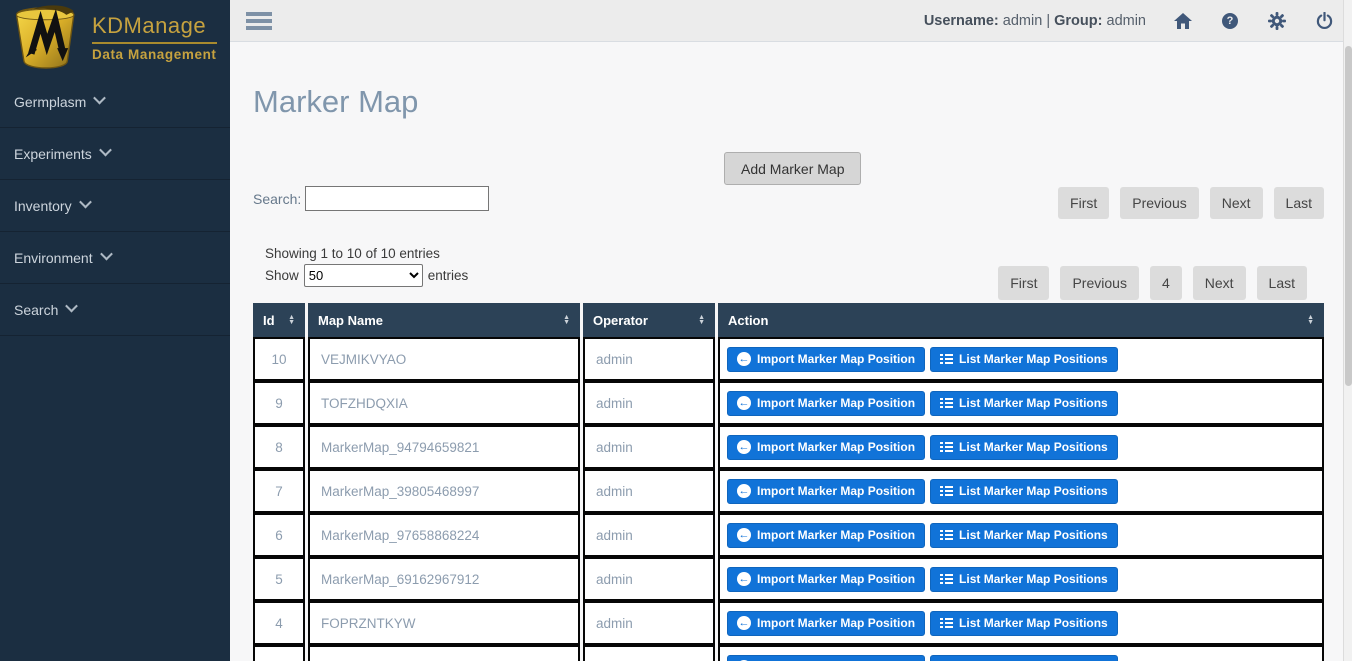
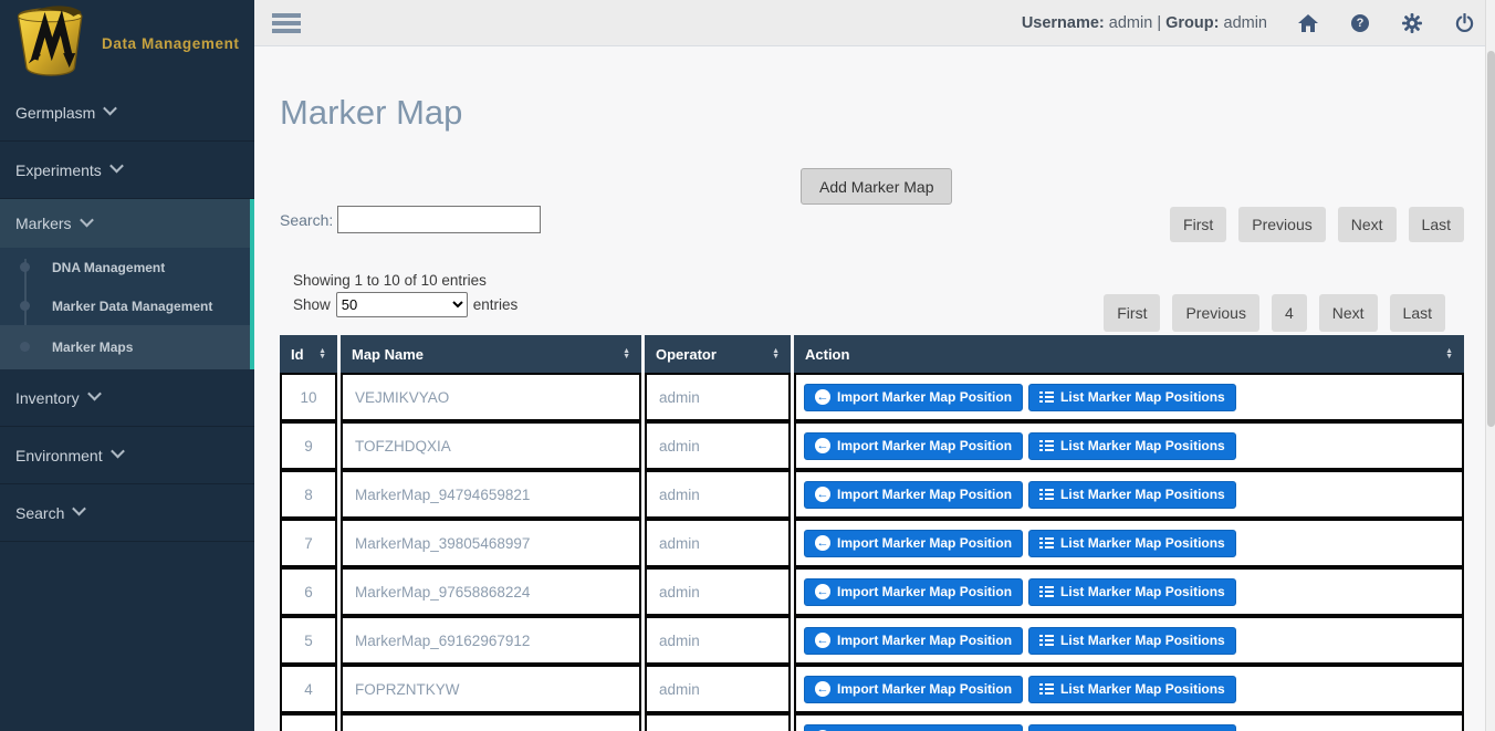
- KDManage
  Data Management
  Germplasm
  Experiments
+ Markers
+ DNA Management
+ Marker Data Management
+ Marker Maps
  Inventory
  Environment
  Search
  Username: admin | Group: admin
  ?
  Marker Map
  Add Marker Map
  Search:
  First
  Previous
  Next
  Last
  Showing 1 to 10 of 10 entries
  Show
  50
  entries
  First
  Previous
  4
  Next
  Last
  Id	Map Name	Operator	Action
  10	VEJMIKVYAO	admin	← Import Marker Map Position List Marker Map Positions
  9	TOFZHDQXIA	admin	← Import Marker Map Position List Marker Map Positions
  8	MarkerMap_94794659821	admin	← Import Marker Map Position List Marker Map Positions
  7	MarkerMap_39805468997	admin	← Import Marker Map Position List Marker Map Positions
  6	MarkerMap_97658868224	admin	← Import Marker Map Position List Marker Map Positions
  5	MarkerMap_69162967912	admin	← Import Marker Map Position List Marker Map Positions
  4	FOPRZNTKYW	admin	← Import Marker Map Position List Marker Map Positions
